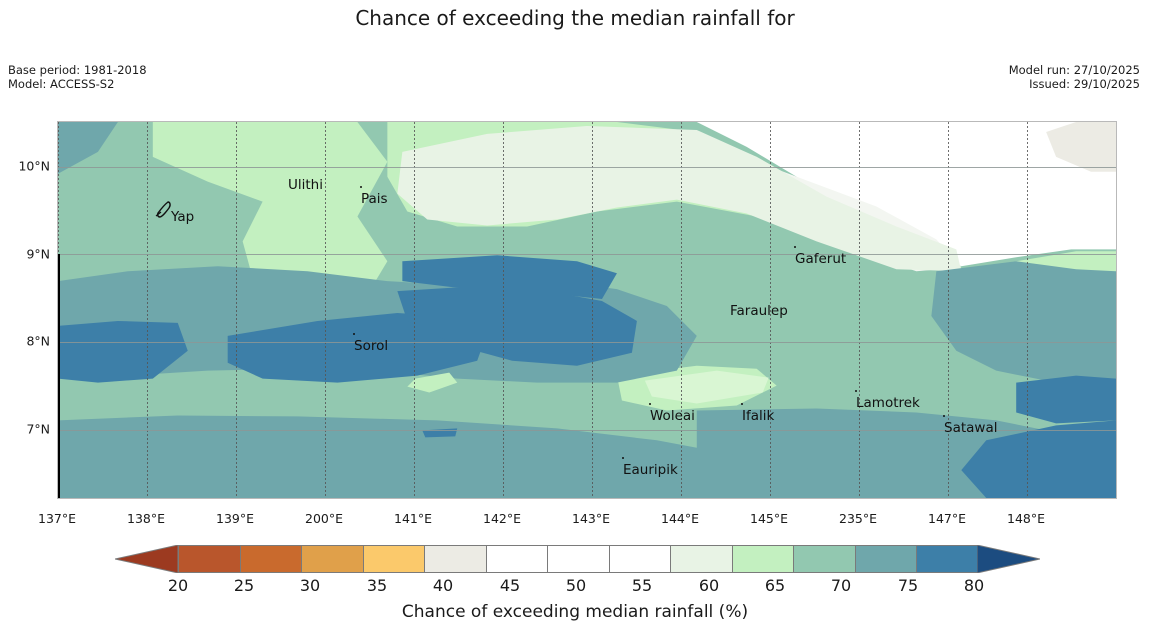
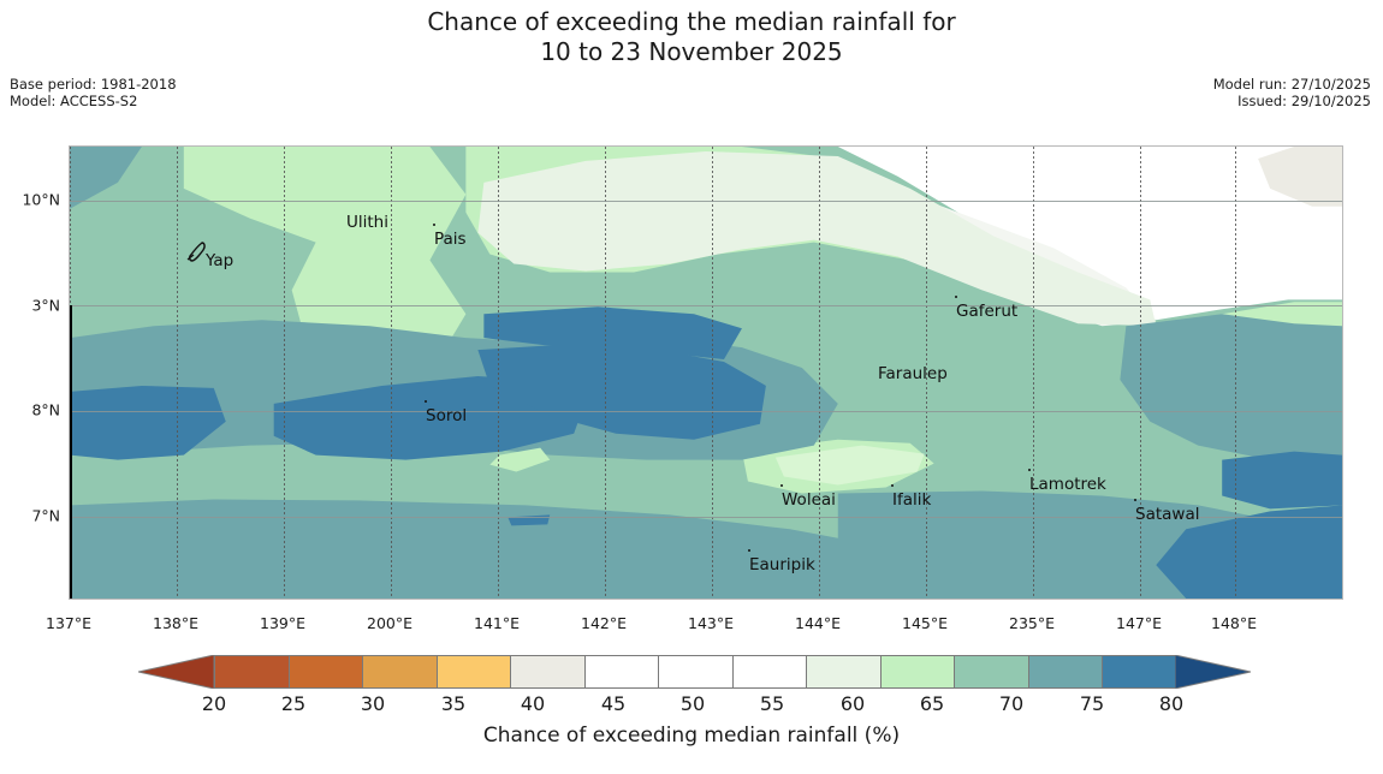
  Chance of exceeding the median rainfall for
+ 10 to 23 November 2025
  Base period: 1981-2018
  Model: ACCESS-S2
  Model run: 27/10/2025
  Issued: 29/10/2025
  Yap
  Ulithi
  Pais
  Gaferut
  Faraulep
  Sorol
  Woleai
  Ifalik
  Lamotrek
  Satawal
  Eauripik
  10°N
- 9°N
+ 3°N
  8°N
  7°N
  137°E
  138°E
  139°E
  200°E
  141°E
  142°E
  143°E
  144°E
  145°E
  235°E
  147°E
  148°E
  20
  25
  30
  35
  40
  45
  50
  55
  60
  65
  70
  75
  80
  Chance of exceeding median rainfall (%)
